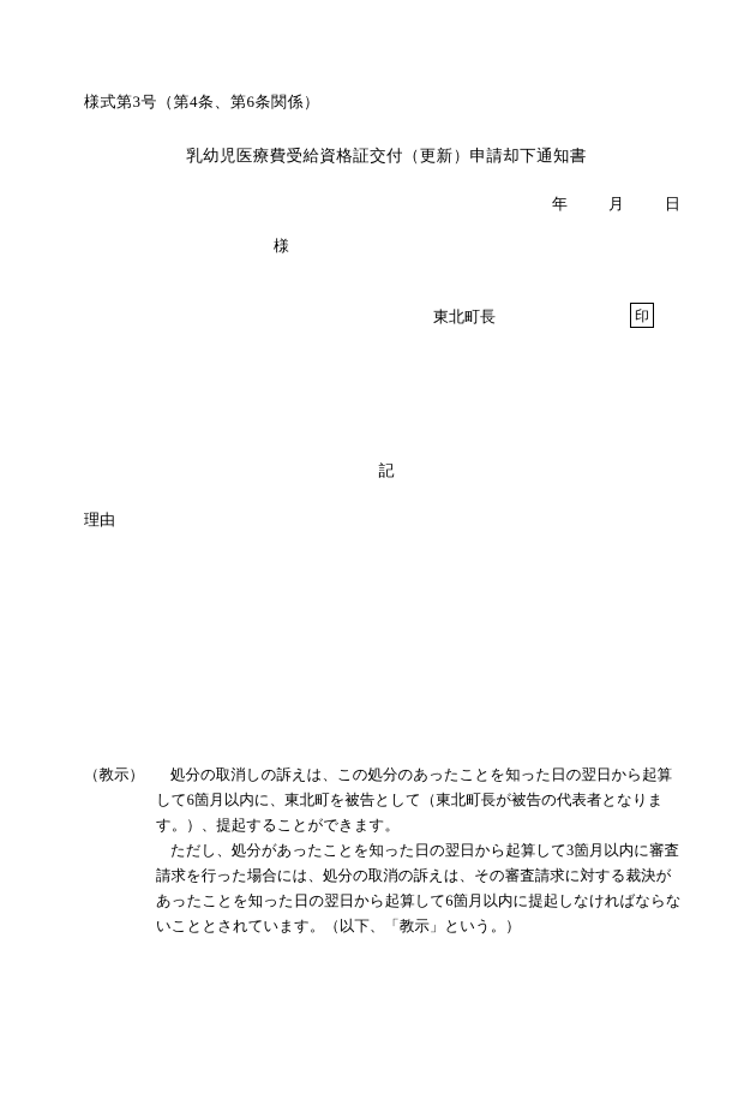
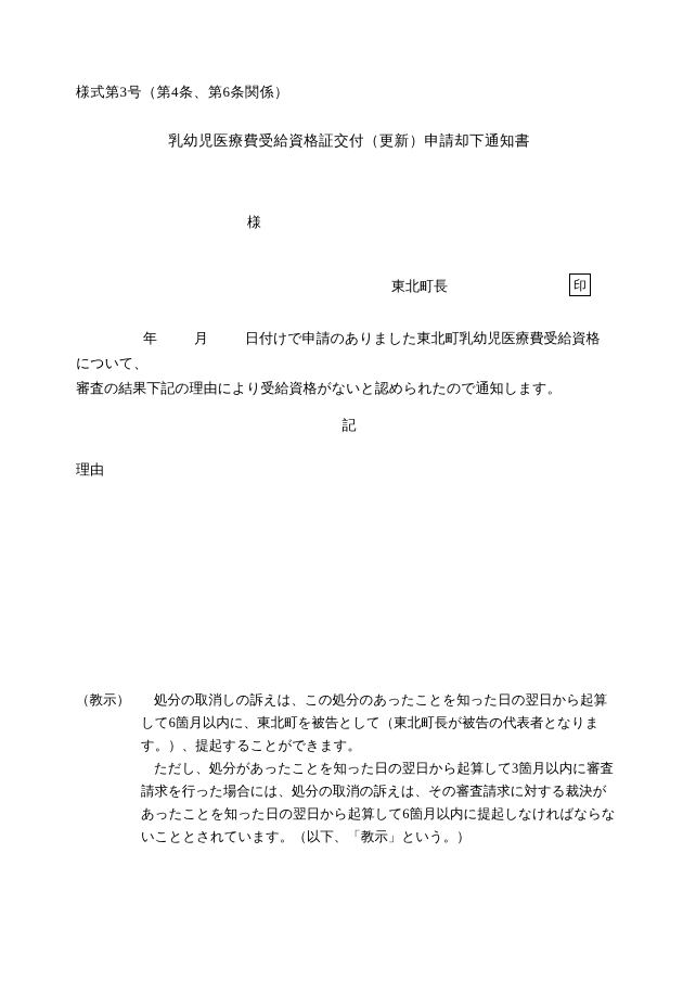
  様式第3号（第4条、第6条関係）
  乳幼児医療費受給資格証交付（更新）申請却下通知書
- 年 月 日
  様
  東北町長
  印
+ 年 月 日付けで申請のありました東北町乳幼児医療費受給資格について、
+ 審査の結果下記の理由により受給資格がないと認められたので通知します。
  記
  理由
  （教示）
  処分の取消しの訴えは、この処分のあったことを知った日の翌日から起算して6箇月以内に、東北町を被告として（東北町長が被告の代表者となります。）、提起することができます。
  ただし、処分があったことを知った日の翌日から起算して3箇月以内に審査請求を行った場合には、処分の取消の訴えは、その審査請求に対する裁決があったことを知った日の翌日から起算して6箇月以内に提起しなければならないこととされています。（以下、「教示」という。）
